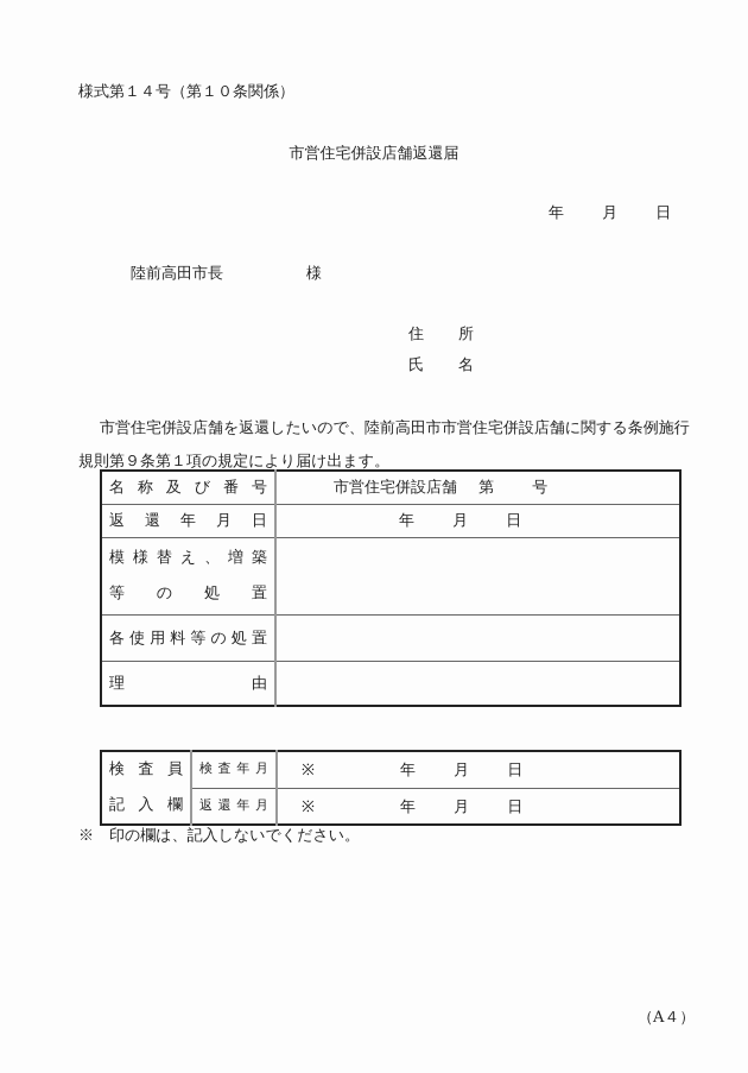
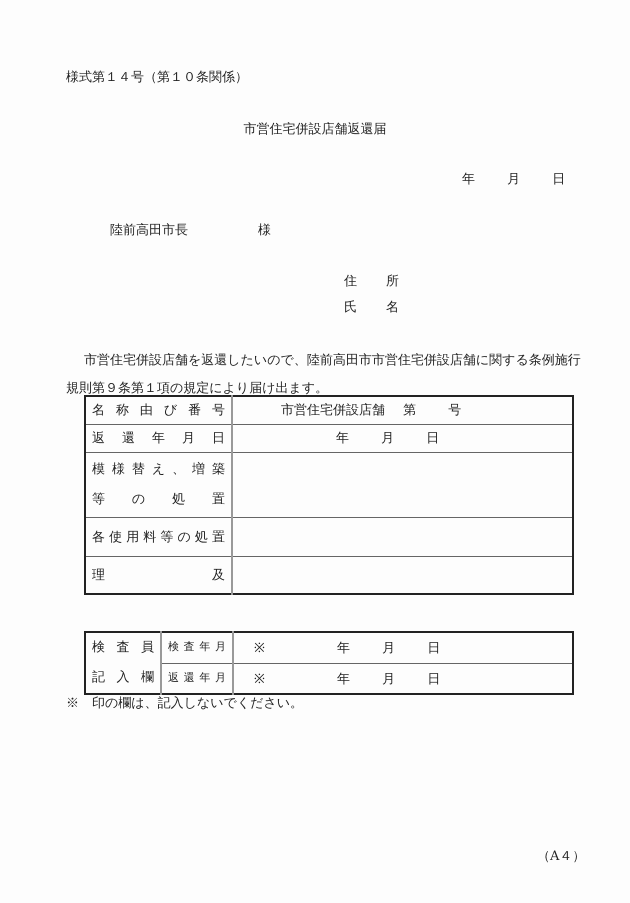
  様式第１４号（第１０条関係）
  市営住宅併設店舗返還届
  年 月 日
  陸前高田市長 様
  住 所
  氏 名
  市営住宅併設店舗を返還したいので、陸前高田市市営住宅併設店舗に関する条例施行規則第９条第１項の規定により届け出ます。
- 名 称 及 び 番 号	市営住宅併設店舗 第 号
+ 名 称 由 び 番 号	市営住宅併設店舗 第 号
  返 還 年 月 日	年 月 日
  模 様 替 え 、 増 築 等 の 処 置
  各 使 用 料 等 の 処 置
- 理 由
+ 理 及
  検 査 員 記 入 欄	検 査 年 月	※ 年 月 日
  返 還 年 月	※ 年 月 日
  ※ 印の欄は、記入しないでください。
  （A４）
